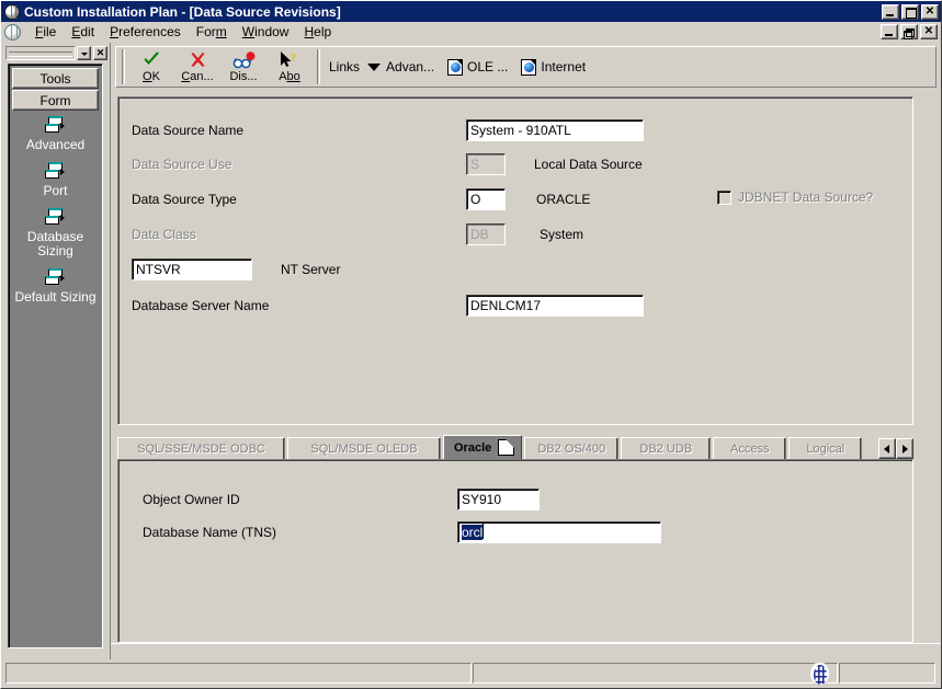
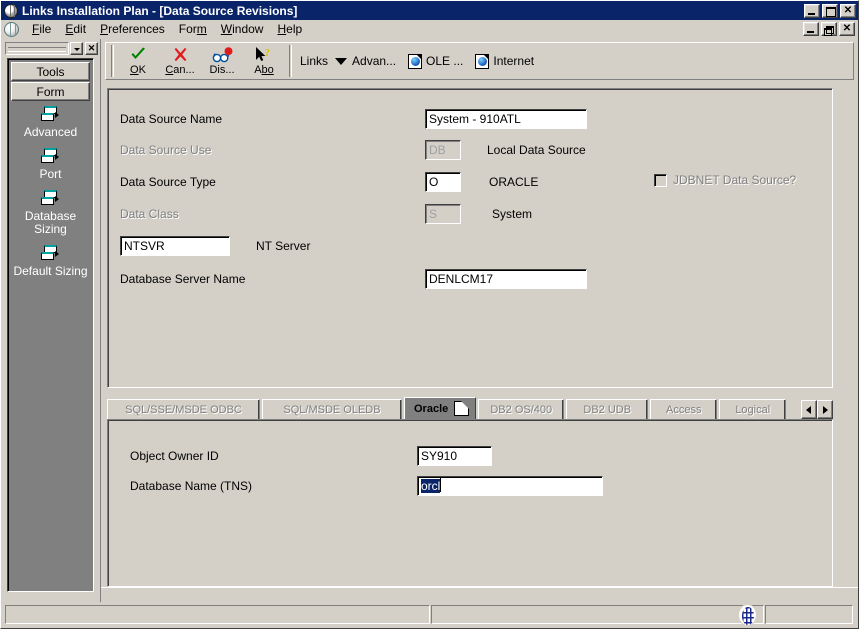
- Custom Installation Plan - [Data Source Revisions]
+ Links Installation Plan - [Data Source Revisions]
  ✕
  File
  Edit
  Preferences
  Form
  Window
  Help
  ✕
  ✕
  Tools
  Form
  Advanced
  Port
  Database Sizing
  Default Sizing
  OK
  Can...
  Dis...
  ?
  Abo
  Links
  Advan...
  OLE ...
  Internet
  Data Source Name
  System - 910ATL
  Data Source Use
- S
+ DB
  Local Data Source
  Data Source Type
  O
  ORACLE
  Data Class
- DB
+ S
  System
  NTSVR
  NT Server
  Database Server Name
  DENLCM17
  JDBNET Data Source?
  SQL/SSE/MSDE ODBC
  SQL/MSDE OLEDB
  Oracle
  DB2 OS/400
  DB2 UDB
  Access
  Logical
  Object Owner ID
  SY910
  Database Name (TNS)
  orcl
